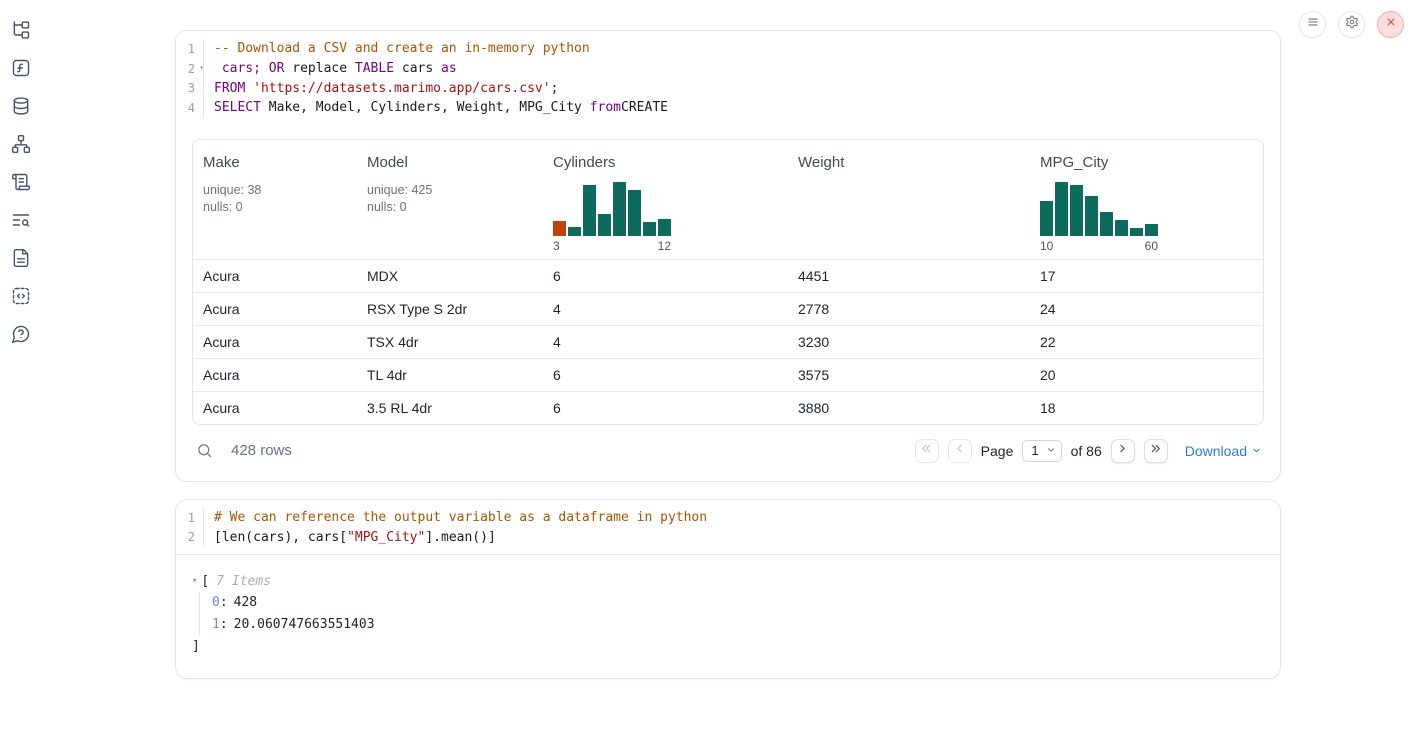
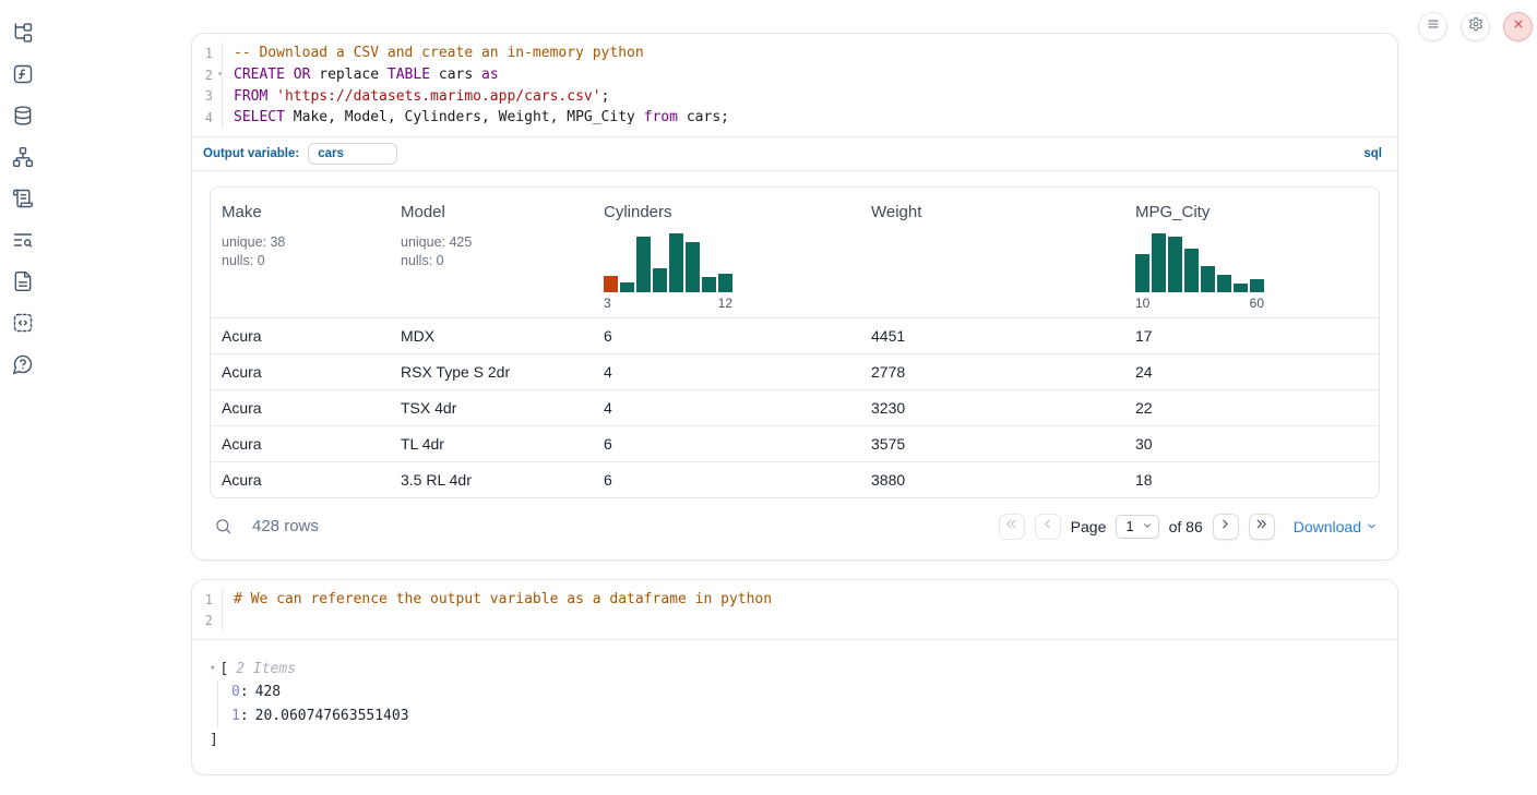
  1
  -- Download a CSV and create an in-memory python
  2
  ▾
- cars; OR replace TABLE cars as
+ CREATE OR replace TABLE cars as
  3
  FROM 'https://datasets.marimo.app/cars.csv';
  4
- SELECT Make, Model, Cylinders, Weight, MPG_City fromCREATE
+ SELECT Make, Model, Cylinders, Weight, MPG_City from cars;
+ Output variable:
+ cars
+ sql
  Make
  unique: 38
  nulls: 0
  Model
  unique: 425
  nulls: 0
  Cylinders
  3
  12
  Weight
  MPG_City
  10
  60
  Acura
  MDX
  6
  4451
  17
  Acura
  RSX Type S 2dr
  4
  2778
  24
  Acura
  TSX 4dr
  4
  3230
  22
  Acura
  TL 4dr
  6
  3575
- 20
+ 30
  Acura
  3.5 RL 4dr
  6
  3880
  18
  428 rows
  Page
  1
  of 86
  Download
  1
  # We can reference the output variable as a dataframe in python
  2
- [len(cars), cars["MPG_City"].mean()]
  ▾
  [
- 7 Items
+ 2 Items
  0
  :
  428
  1
  :
  20.060747663551403
  ]
